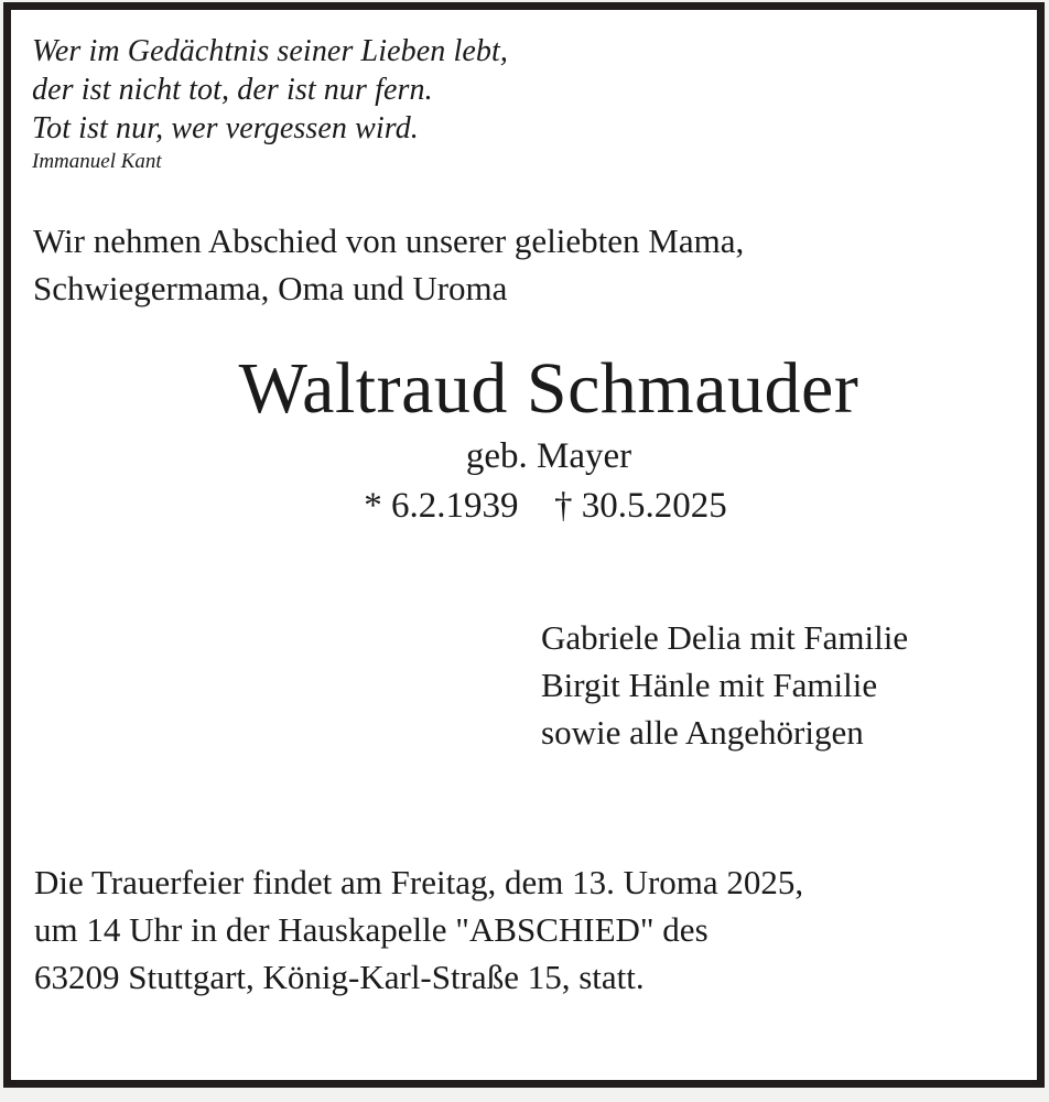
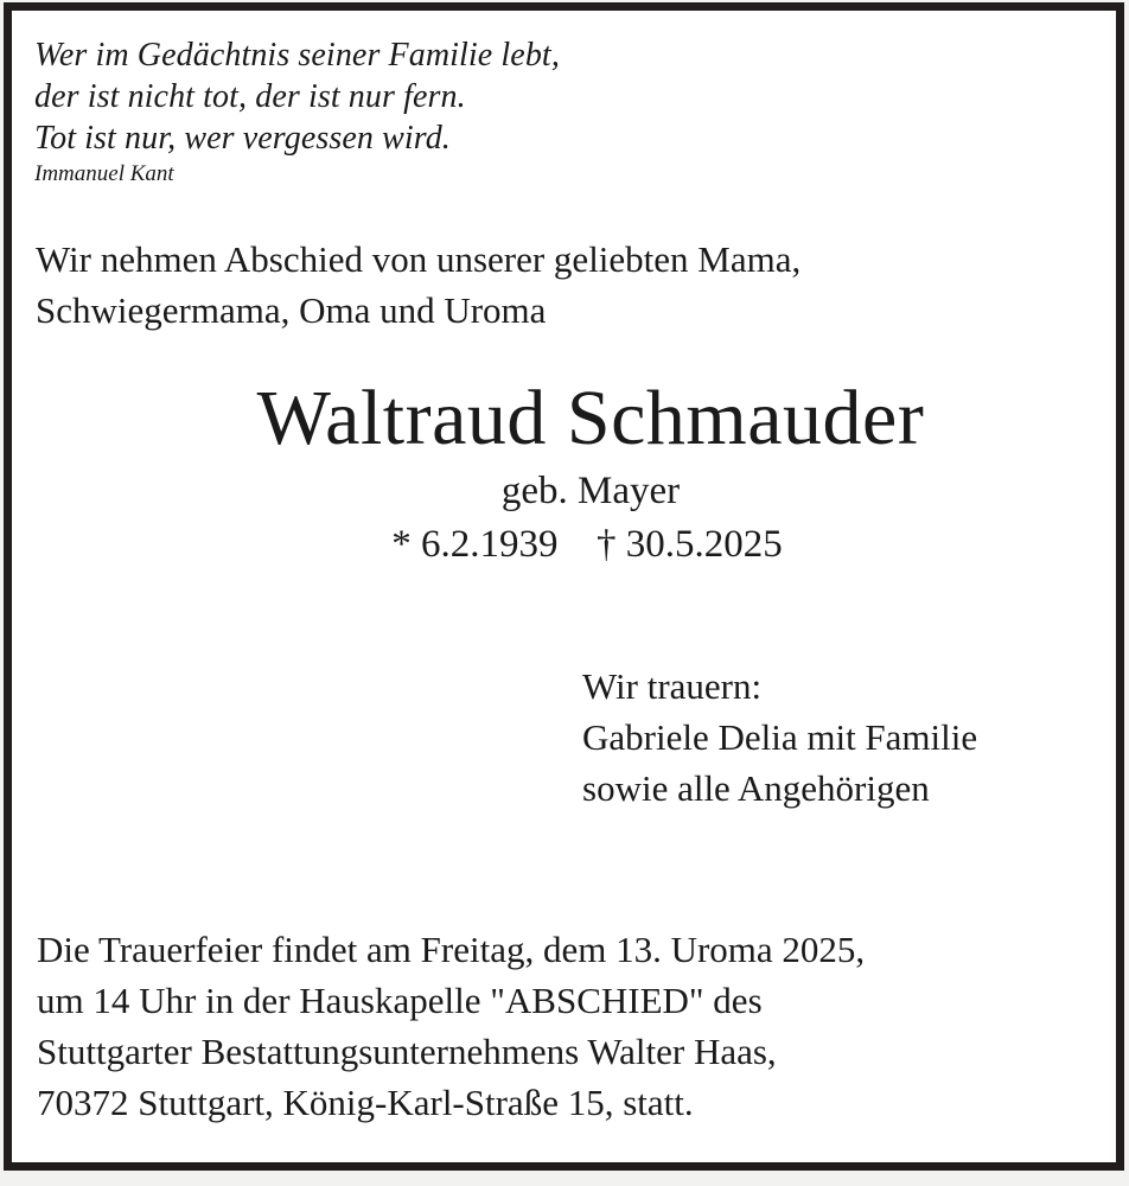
- Wer im Gedächtnis seiner Lieben lebt,
+ Wer im Gedächtnis seiner Familie lebt,
  der ist nicht tot, der ist nur fern.
  Tot ist nur, wer vergessen wird.
  Immanuel Kant
  Wir nehmen Abschied von unserer geliebten Mama,
  Schwiegermama, Oma und Uroma
  Waltraud Schmauder
  geb. Mayer
  * 6.2.1939 † 30.5.2025
+ Wir trauern:
  Gabriele Delia mit Familie
- Birgit Hänle mit Familie
  sowie alle Angehörigen
  Die Trauerfeier findet am Freitag, dem 13. Uroma 2025,
  um 14 Uhr in der Hauskapelle "ABSCHIED" des
+ Stuttgarter Bestattungsunternehmens Walter Haas,
- 63209 Stuttgart, König-Karl-Straße 15, statt.
+ 70372 Stuttgart, König-Karl-Straße 15, statt.
